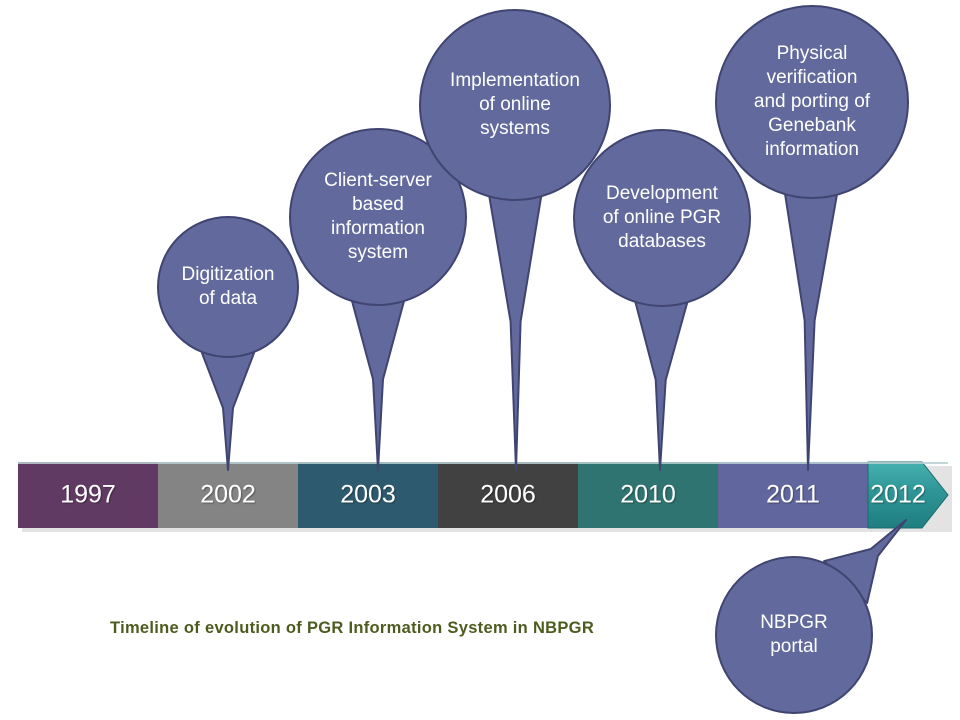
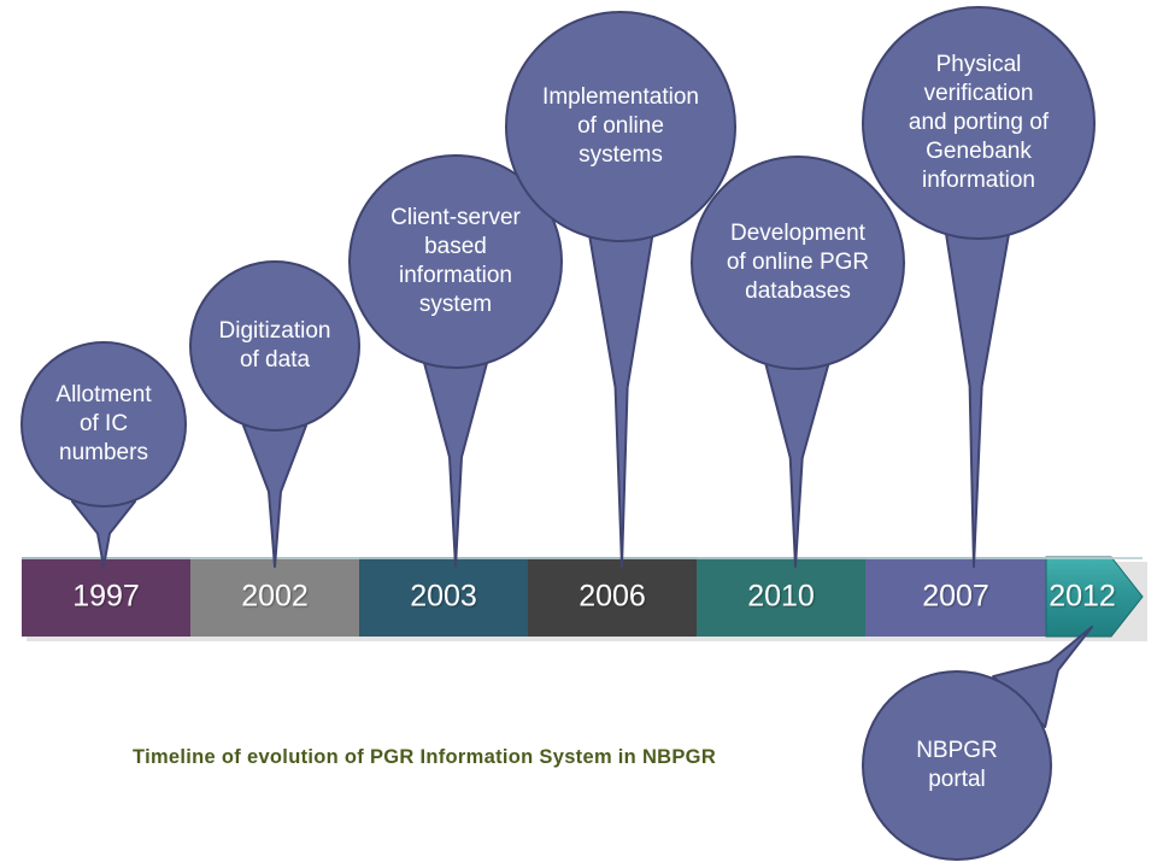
  1997
  2002
  2003
  2006
  2010
- 2011
+ 2007
  2012
+ Allotment
+ of IC
+ numbers
  Digitization
  of data
  Client-server
  based
  information
  system
  Implementation
  of online
  systems
  Development
  of online PGR
  databases
  Physical
  verification
  and porting of
  Genebank
  information
  NBPGR
  portal
  Timeline of evolution of PGR Information System in NBPGR
